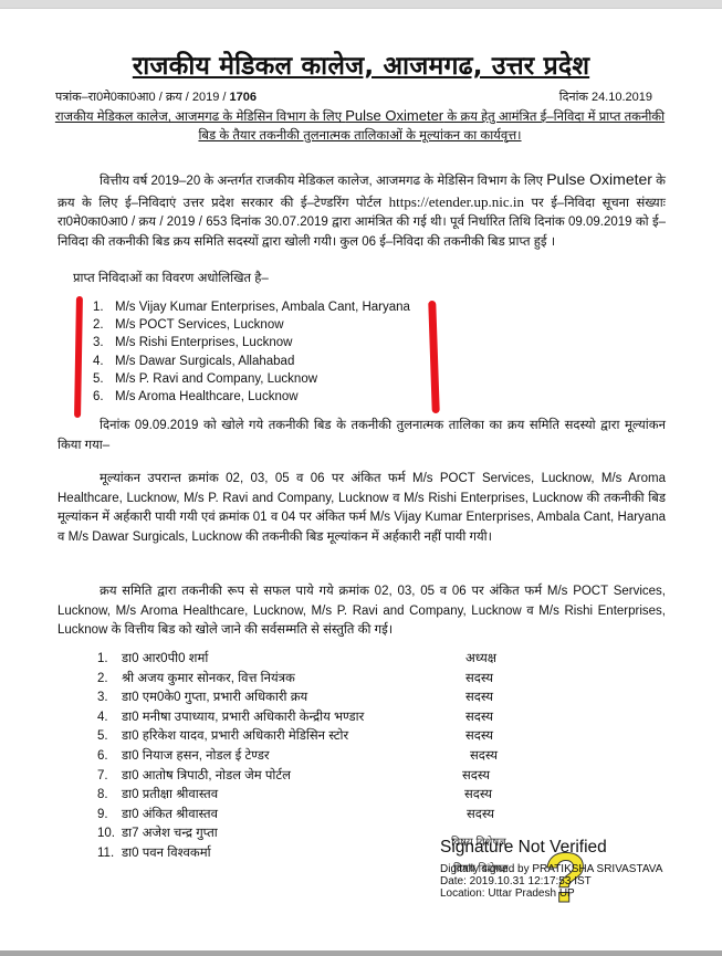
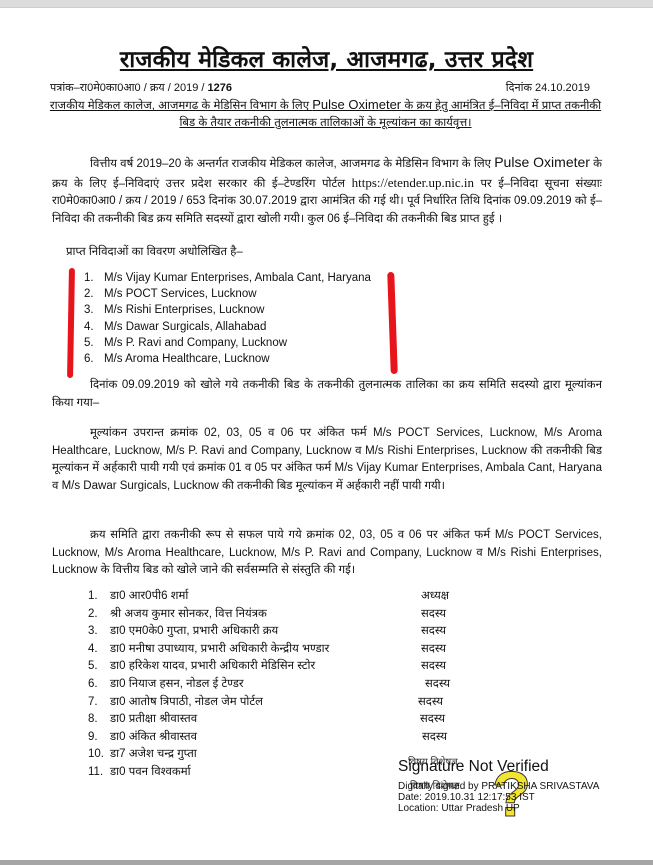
  राजकीय मेडिकल कालेज, आजमगढ, उत्तर प्रदेश
- पत्रांक–रा0मे0का0आ0 / क्रय / 2019 / 1706
+ पत्रांक–रा0मे0का0आ0 / क्रय / 2019 / 1276
  दिनांक 24.10.2019
  राजकीय मेडिकल कालेज, आजमगढ के मेडिसिन विभाग के लिए Pulse Oximeter के क्रय हेतु आमंत्रित ई–निविदा में प्राप्त तकनीकी बिड के तैयार तकनीकी तुलनात्मक तालिकाओं के मूल्यांकन का कार्यवृत्त।
  वित्तीय वर्ष 2019–20 के अन्तर्गत राजकीय मेडिकल कालेज, आजमगढ के मेडिसिन विभाग के लिए Pulse Oximeter के क्रय के लिए ई–निविदाएं उत्तर प्रदेश सरकार की ई–टेण्डरिंग पोर्टल https://etender.up.nic.in पर ई–निविदा सूचना संख्याः रा0मे0का0आ0 / क्रय / 2019 / 653 दिनांक 30.07.2019 द्वारा आमंत्रित की गई थी। पूर्व निर्धारित तिथि दिनांक 09.09.2019 को ई–निविदा की तकनीकी बिड क्रय समिति सदस्यों द्वारा खोली गयी। कुल 06 ई–निविदा की तकनीकी बिड प्राप्त हुई ।
  प्राप्त निविदाओं का विवरण अधोलिखित है–
  1. M/s Vijay Kumar Enterprises, Ambala Cant, Haryana
  2. M/s POCT Services, Lucknow
  3. M/s Rishi Enterprises, Lucknow
  4. M/s Dawar Surgicals, Allahabad
  5. M/s P. Ravi and Company, Lucknow
  6. M/s Aroma Healthcare, Lucknow
  दिनांक 09.09.2019 को खोले गये तकनीकी बिड के तकनीकी तुलनात्मक तालिका का क्रय समिति सदस्यो द्वारा मूल्यांकन किया गया–
- मूल्यांकन उपरान्त क्रमांक 02, 03, 05 व 06 पर अंकित फर्म M/s POCT Services, Lucknow, M/s Aroma Healthcare, Lucknow, M/s P. Ravi and Company, Lucknow व M/s Rishi Enterprises, Lucknow की तकनीकी बिड मूल्यांकन में अर्हकारी पायी गयी एवं क्रमांक 01 व 04 पर अंकित फर्म M/s Vijay Kumar Enterprises, Ambala Cant, Haryana व M/s Dawar Surgicals, Lucknow की तकनीकी बिड मूल्यांकन में अर्हकारी नहीं पायी गयी।
+ मूल्यांकन उपरान्त क्रमांक 02, 03, 05 व 06 पर अंकित फर्म M/s POCT Services, Lucknow, M/s Aroma Healthcare, Lucknow, M/s P. Ravi and Company, Lucknow व M/s Rishi Enterprises, Lucknow की तकनीकी बिड मूल्यांकन में अर्हकारी पायी गयी एवं क्रमांक 01 व 05 पर अंकित फर्म M/s Vijay Kumar Enterprises, Ambala Cant, Haryana व M/s Dawar Surgicals, Lucknow की तकनीकी बिड मूल्यांकन में अर्हकारी नहीं पायी गयी।
  क्रय समिति द्वारा तकनीकी रूप से सफल पाये गये क्रमांक 02, 03, 05 व 06 पर अंकित फर्म M/s POCT Services, Lucknow, M/s Aroma Healthcare, Lucknow, M/s P. Ravi and Company, Lucknow व M/s Rishi Enterprises, Lucknow के वित्तीय बिड को खोले जाने की सर्वसम्मति से संस्तुति की गई।
- 1. डा0 आर0पी0 शर्मा
+ 1. डा0 आर0पी6 शर्मा
  अध्यक्ष
  2. श्री अजय कुमार सोनकर, वित्त नियंत्रक
  सदस्य
  3. डा0 एम0के0 गुप्ता, प्रभारी अधिकारी क्रय
  सदस्य
  4. डा0 मनीषा उपाध्याय, प्रभारी अधिकारी केन्द्रीय भण्डार
  सदस्य
  5. डा0 हरिकेश यादव, प्रभारी अधिकारी मेडिसिन स्टोर
  सदस्य
  6. डा0 नियाज हसन, नोडल ई टेण्डर
  सदस्य
  7. डा0 आतोष त्रिपाठी, नोडल जेम पोर्टल
  सदस्य
  8. डा0 प्रतीक्षा श्रीवास्तव
  सदस्य
  9. डा0 अंकित श्रीवास्तव
  सदस्य
  10. डा7 अजेश चन्द्र गुप्ता
  11. डा0 पवन विश्वकर्मा
  ?
  विषय विशेषज्ञ
  Signature Not Verified
  विषय विशेषज्ञ
  Digitally signed by PRATIKSHA SRIVASTAVA
  Date: 2019.10.31 12:17:53 IST
  Location: Uttar Pradesh UP
